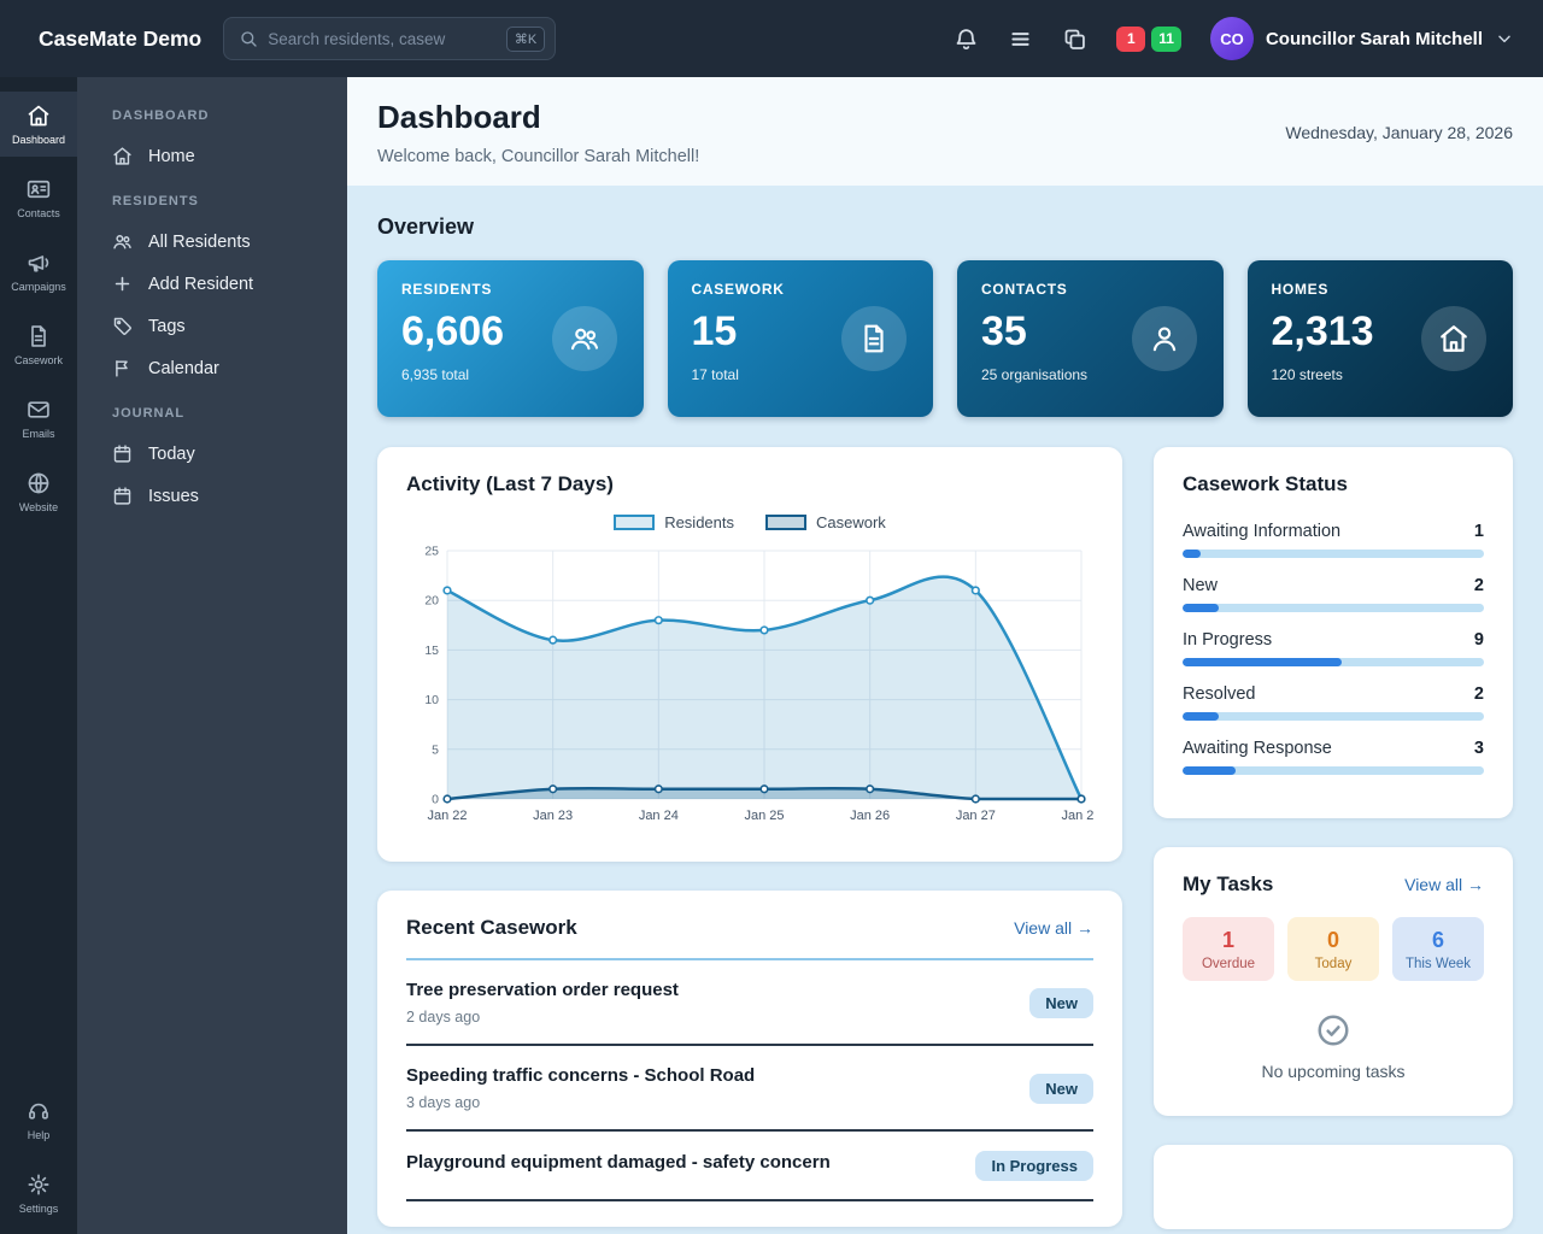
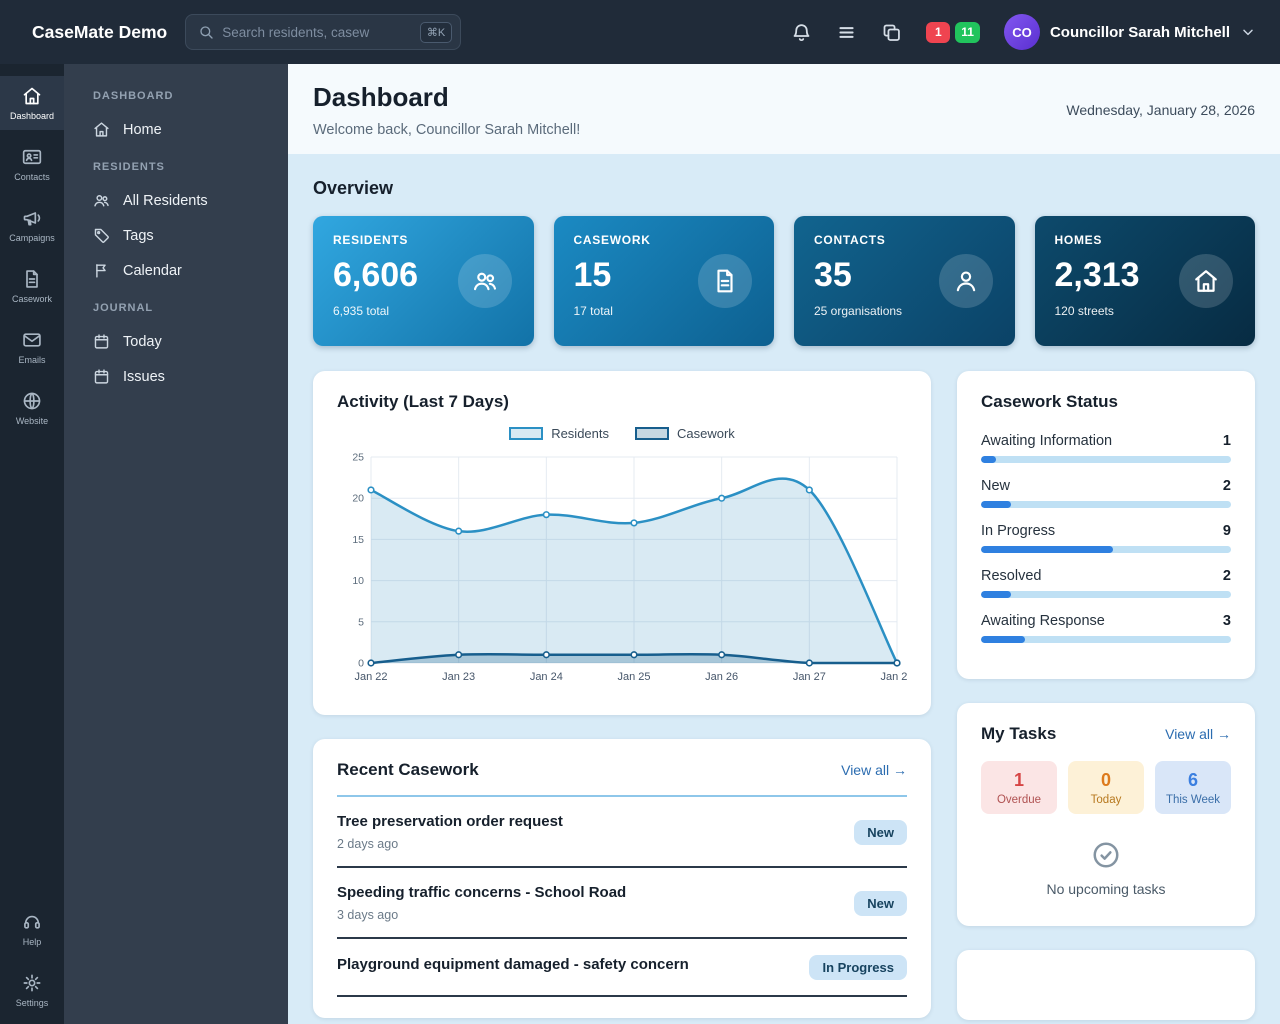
  CaseMate Demo
  Search residents, casew
  ⌘K
  1
  11
  CO
  Councillor Sarah Mitchell
  Dashboard
  Contacts
  Campaigns
  Casework
  Emails
  Website
  Help
  Settings
  DASHBOARD
  Home
  RESIDENTS
  All Residents
- Add Resident
  Tags
  Calendar
  JOURNAL
  Today
  Issues
  Dashboard
  Welcome back, Councillor Sarah Mitchell!
  Wednesday, January 28, 2026
  Overview
  RESIDENTS
  6,606
  6,935 total
  CASEWORK
  15
  17 total
  CONTACTS
  35
  25 organisations
  HOMES
  2,313
  120 streets
  Activity (Last 7 Days)
  Residents
  Casework
  0
  5
  10
  15
  20
  25
  Jan 22
  Jan 23
  Jan 24
  Jan 25
  Jan 26
  Jan 27
  Jan 2
  Recent Casework
  View all →
  Tree preservation order request
  2 days ago
  New
  Speeding traffic concerns - School Road
  3 days ago
  New
  Playground equipment damaged - safety concern
  In Progress
  Casework Status
  Awaiting Information
  1
  New
  2
  In Progress
  9
  Resolved
  2
  Awaiting Response
  3
  My Tasks
  View all →
  1
  Overdue
  0
  Today
  6
  This Week
  No upcoming tasks
